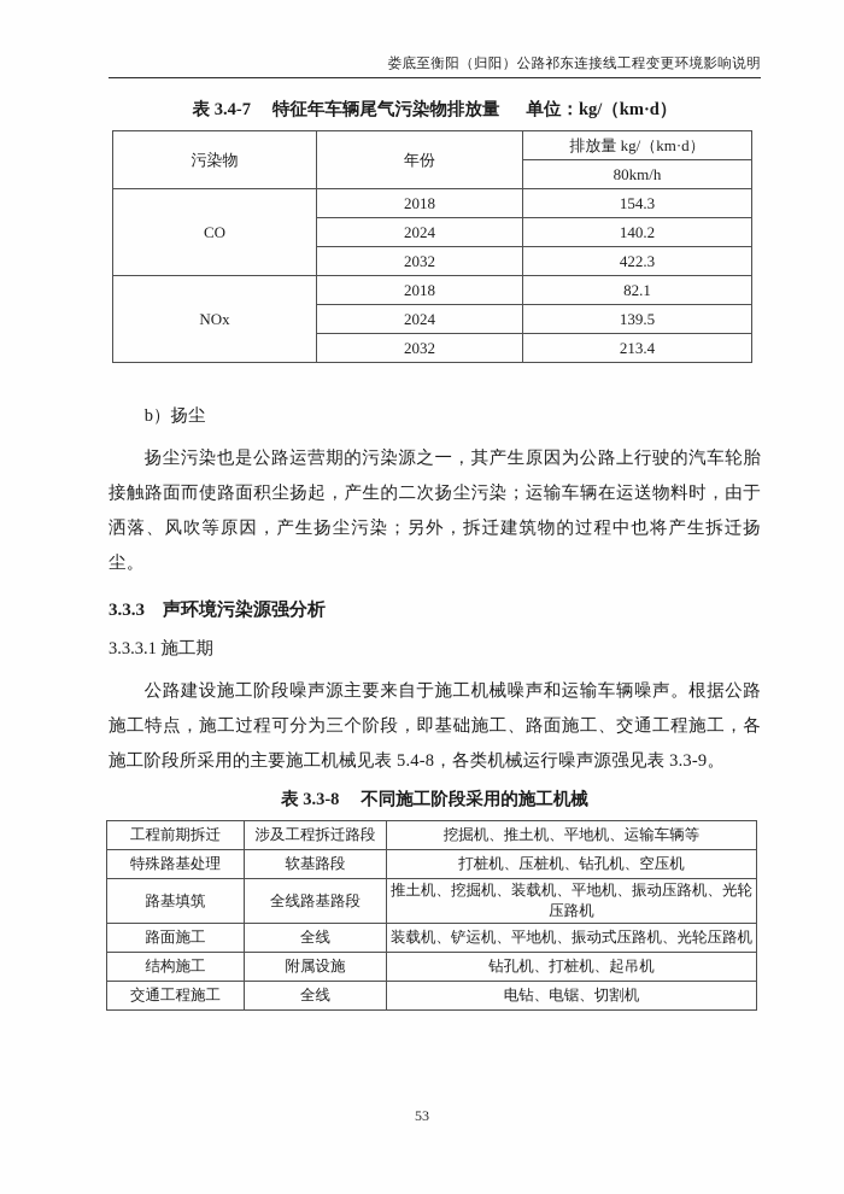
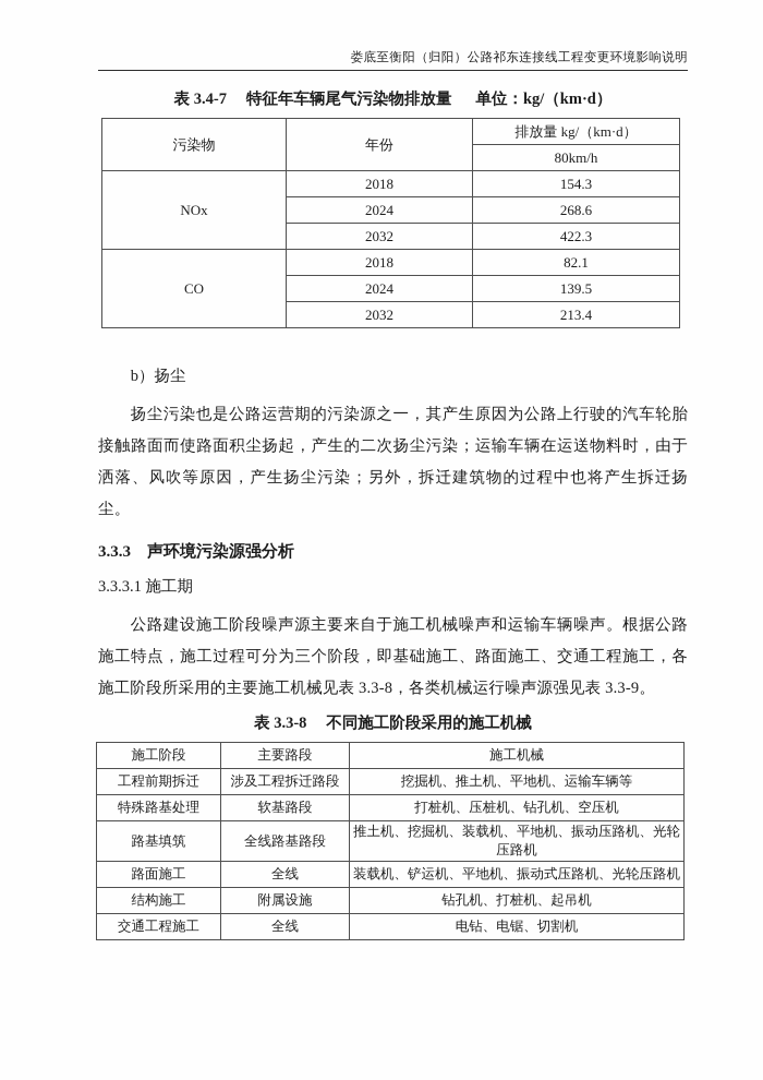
  娄底至衡阳（归阳）公路祁东连接线工程变更环境影响说明
  表 3.4-7 特征年车辆尾气污染物排放量 单位：kg/（km·d）
  污染物	年份	排放量 kg/（km·d）
  80km/h
- CO	2018	154.3
+ NOx	2018	154.3
- 2024	140.2
+ 2024	268.6
  2032	422.3
- NOx	2018	82.1
+ CO	2018	82.1
  2024	139.5
  2032	213.4
  b）扬尘
  扬尘污染也是公路运营期的污染源之一，其产生原因为公路上行驶的汽车轮胎接触路面而使路面积尘扬起，产生的二次扬尘污染；运输车辆在运送物料时，由于洒落、风吹等原因，产生扬尘污染；另外，拆迁建筑物的过程中也将产生拆迁扬尘。
  3.3.3 声环境污染源强分析
  3.3.3.1 施工期
- 公路建设施工阶段噪声源主要来自于施工机械噪声和运输车辆噪声。根据公路施工特点，施工过程可分为三个阶段，即基础施工、路面施工、交通工程施工，各施工阶段所采用的主要施工机械见表 5.4-8，各类机械运行噪声源强见表 3.3-9。
+ 公路建设施工阶段噪声源主要来自于施工机械噪声和运输车辆噪声。根据公路施工特点，施工过程可分为三个阶段，即基础施工、路面施工、交通工程施工，各施工阶段所采用的主要施工机械见表 3.3-8，各类机械运行噪声源强见表 3.3-9。
  表 3.3-8 不同施工阶段采用的施工机械
+ 施工阶段	主要路段	施工机械
  工程前期拆迁	涉及工程拆迁路段	挖掘机、推土机、平地机、运输车辆等
  特殊路基处理	软基路段	打桩机、压桩机、钻孔机、空压机
  路基填筑	全线路基路段	推土机、挖掘机、装载机、平地机、振动压路机、光轮压路机
  路面施工	全线	装载机、铲运机、平地机、振动式压路机、光轮压路机
  结构施工	附属设施	钻孔机、打桩机、起吊机
  交通工程施工	全线	电钻、电锯、切割机
- 53
